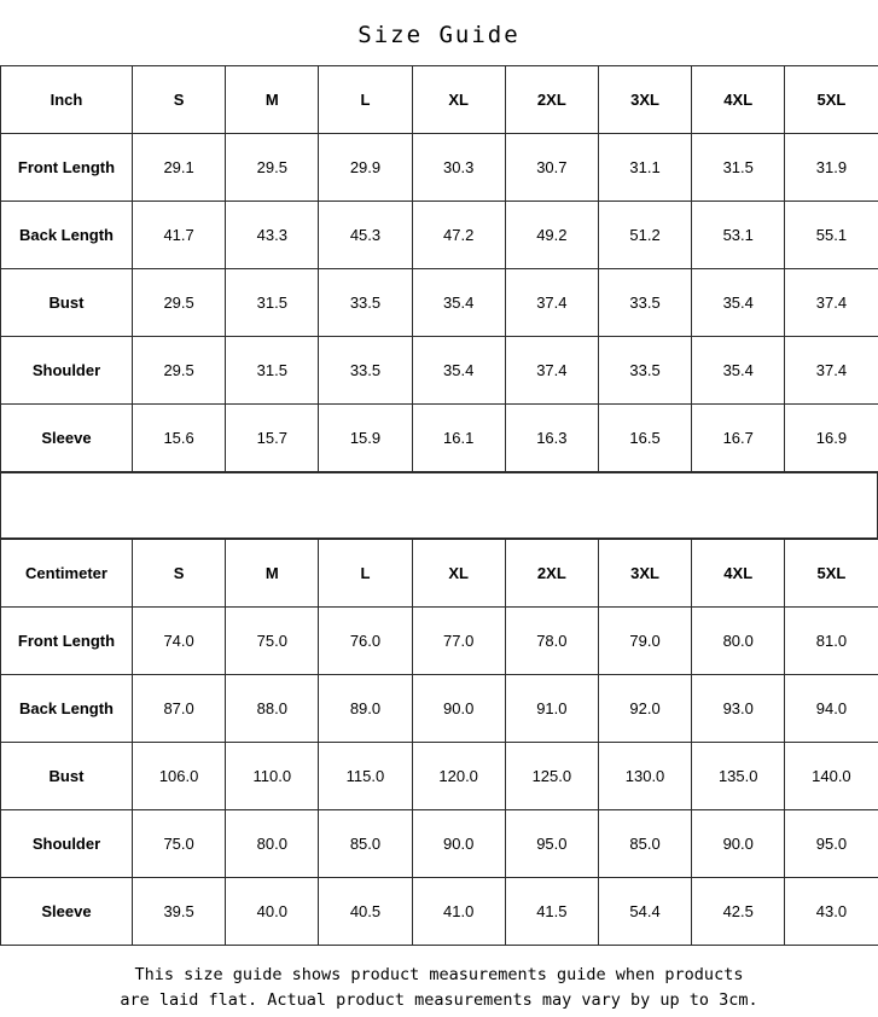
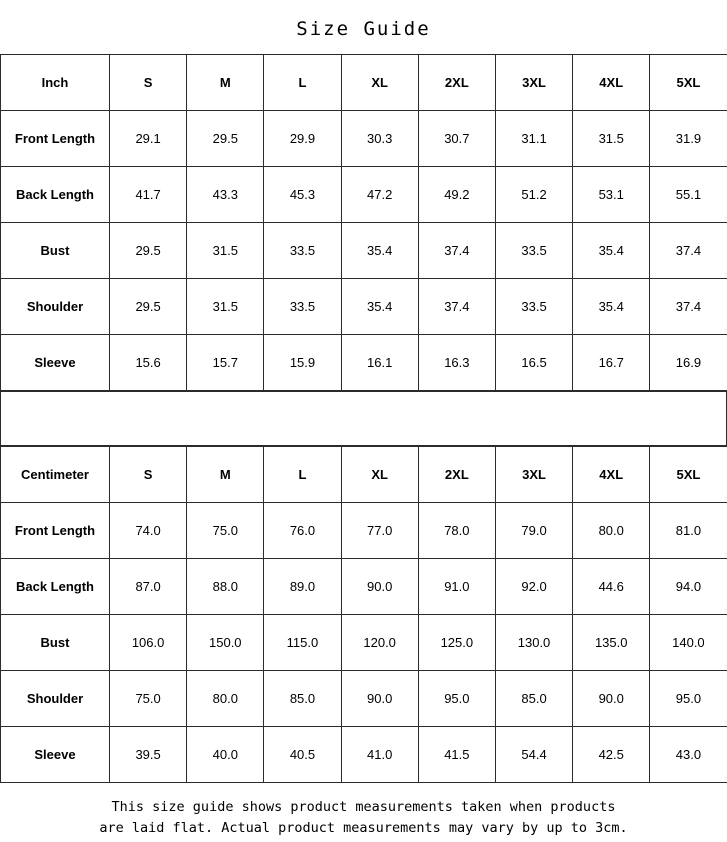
  Size Guide
  Inch	S	M	L	XL	2XL	3XL	4XL	5XL
  Front Length	29.1	29.5	29.9	30.3	30.7	31.1	31.5	31.9
  Back Length	41.7	43.3	45.3	47.2	49.2	51.2	53.1	55.1
  Bust	29.5	31.5	33.5	35.4	37.4	33.5	35.4	37.4
  Shoulder	29.5	31.5	33.5	35.4	37.4	33.5	35.4	37.4
  Sleeve	15.6	15.7	15.9	16.1	16.3	16.5	16.7	16.9
  Centimeter	S	M	L	XL	2XL	3XL	4XL	5XL
  Front Length	74.0	75.0	76.0	77.0	78.0	79.0	80.0	81.0
- Back Length	87.0	88.0	89.0	90.0	91.0	92.0	93.0	94.0
+ Back Length	87.0	88.0	89.0	90.0	91.0	92.0	44.6	94.0
- Bust	106.0	110.0	115.0	120.0	125.0	130.0	135.0	140.0
+ Bust	106.0	150.0	115.0	120.0	125.0	130.0	135.0	140.0
  Shoulder	75.0	80.0	85.0	90.0	95.0	85.0	90.0	95.0
  Sleeve	39.5	40.0	40.5	41.0	41.5	54.4	42.5	43.0
- This size guide shows product measurements guide when products
+ This size guide shows product measurements taken when products
  are laid flat. Actual product measurements may vary by up to 3cm.
